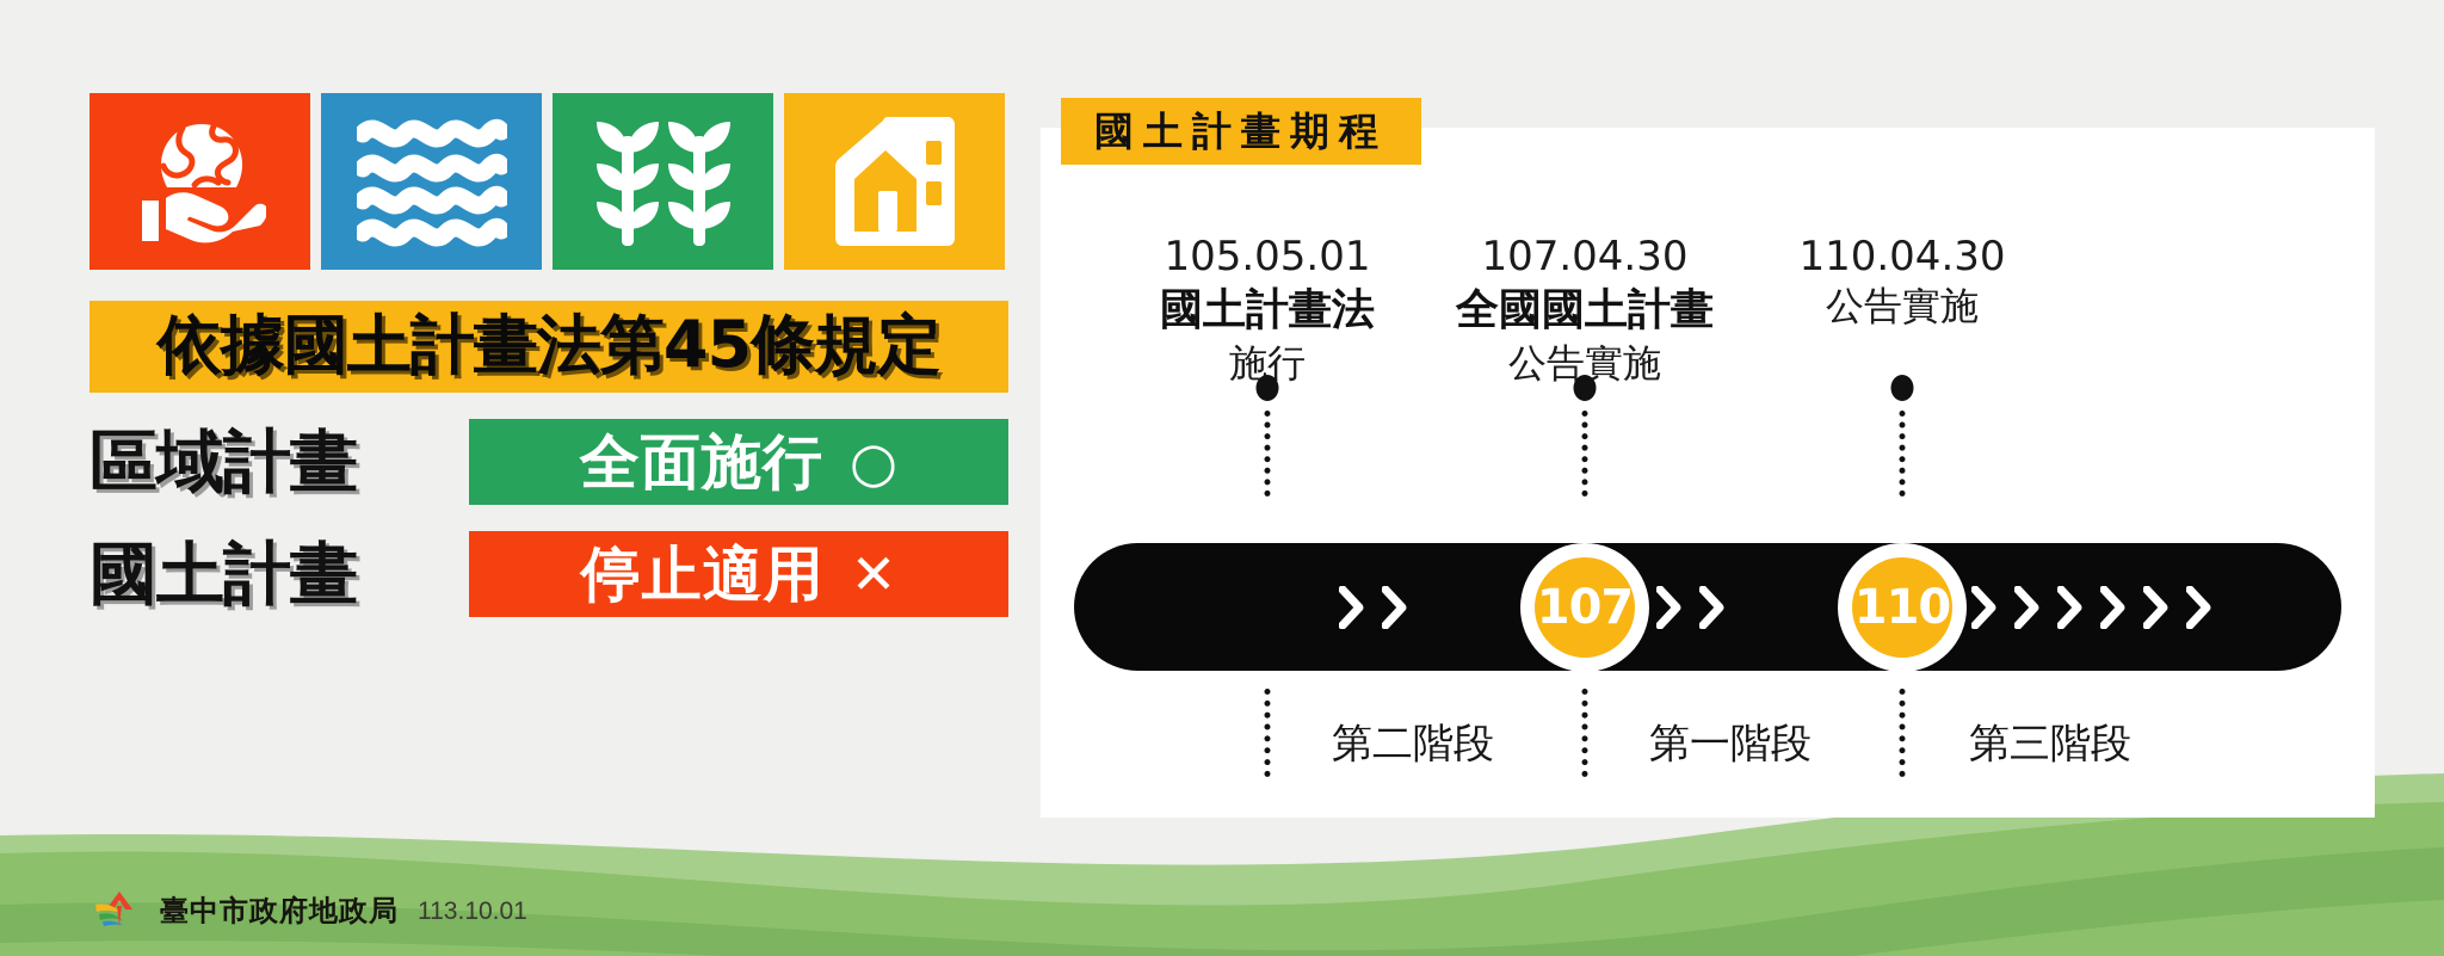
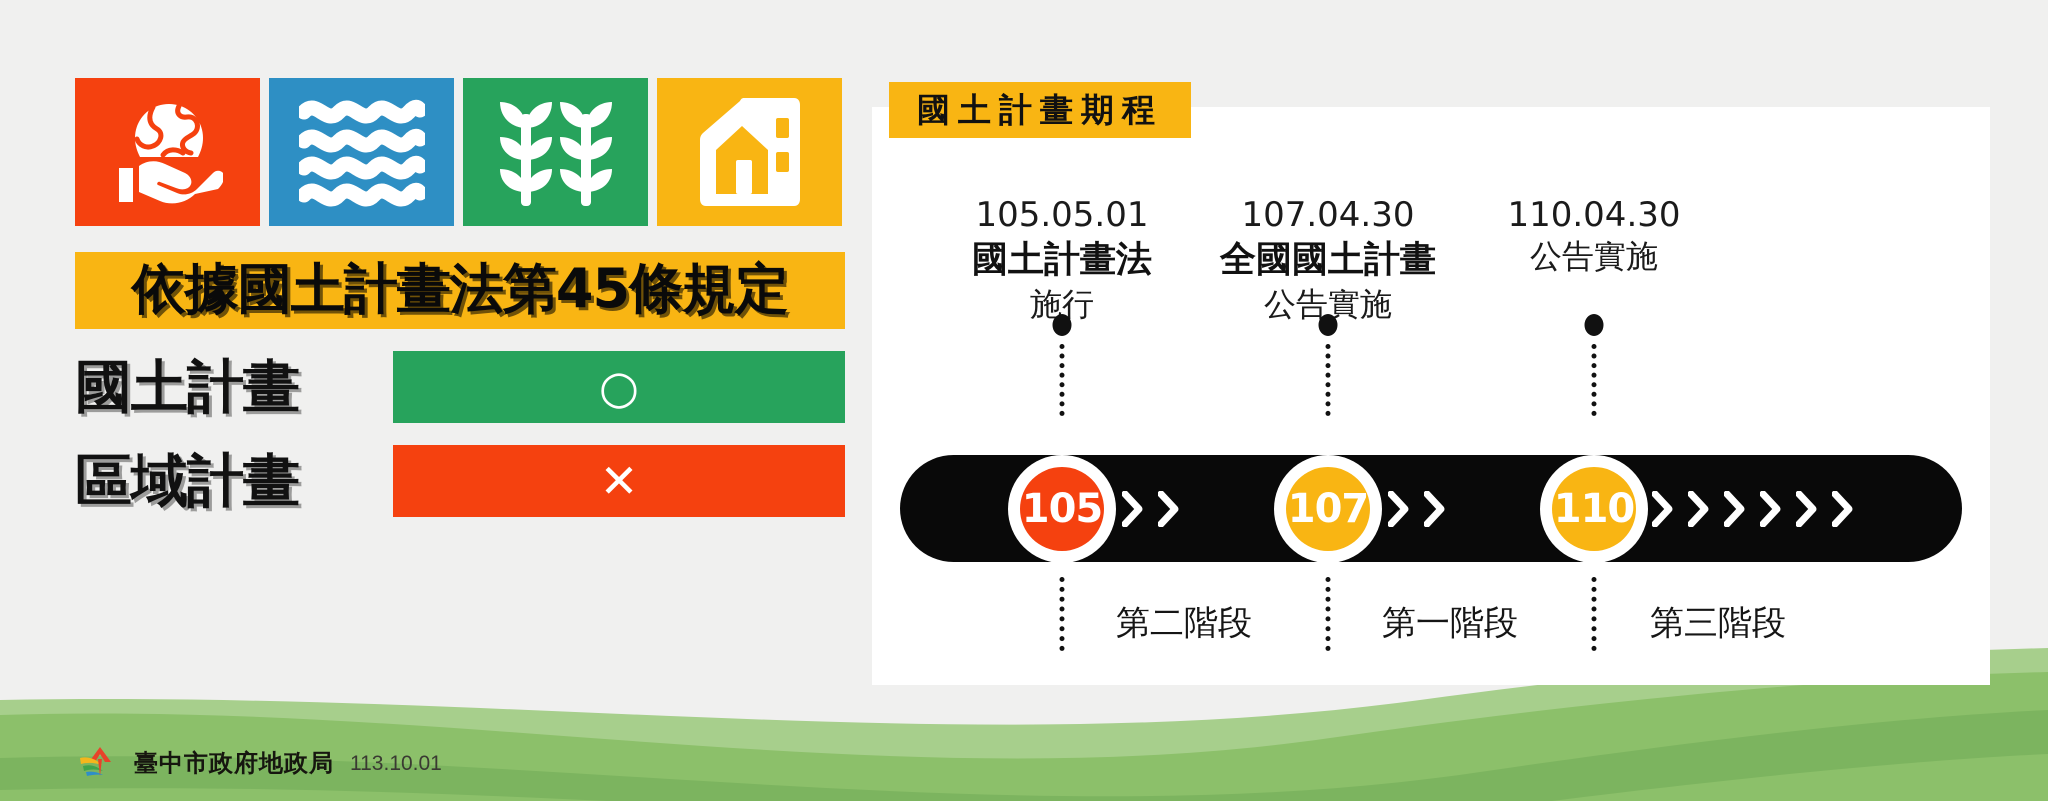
  依據國土計畫法第45條規定
- 區域計畫
+ 國土計畫
- 全面施行
  ○
- 國土計畫
+ 區域計畫
- 停止適用
  ✕
  國土計畫期程
  105.05.01
  國土計畫法
  施行
  第二階段
  107.04.30
  全國國土計畫
  公告實施
  第一階段
  110.04.30
  公告實施
  第三階段
+ 105
  107
  110
  臺中市政府地政局
  113.10.01
